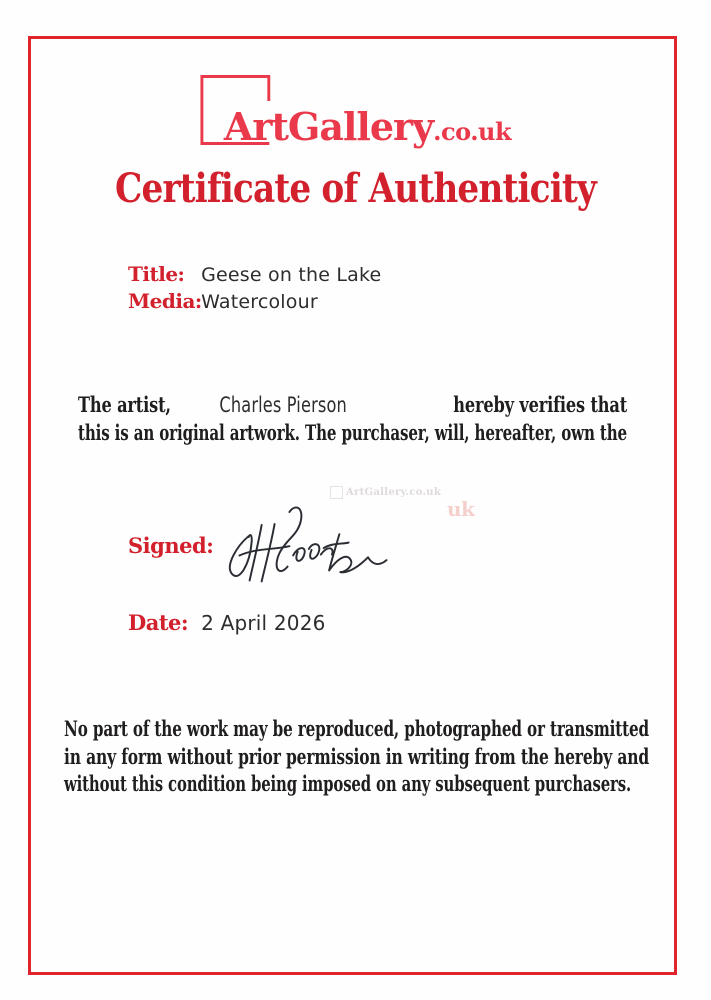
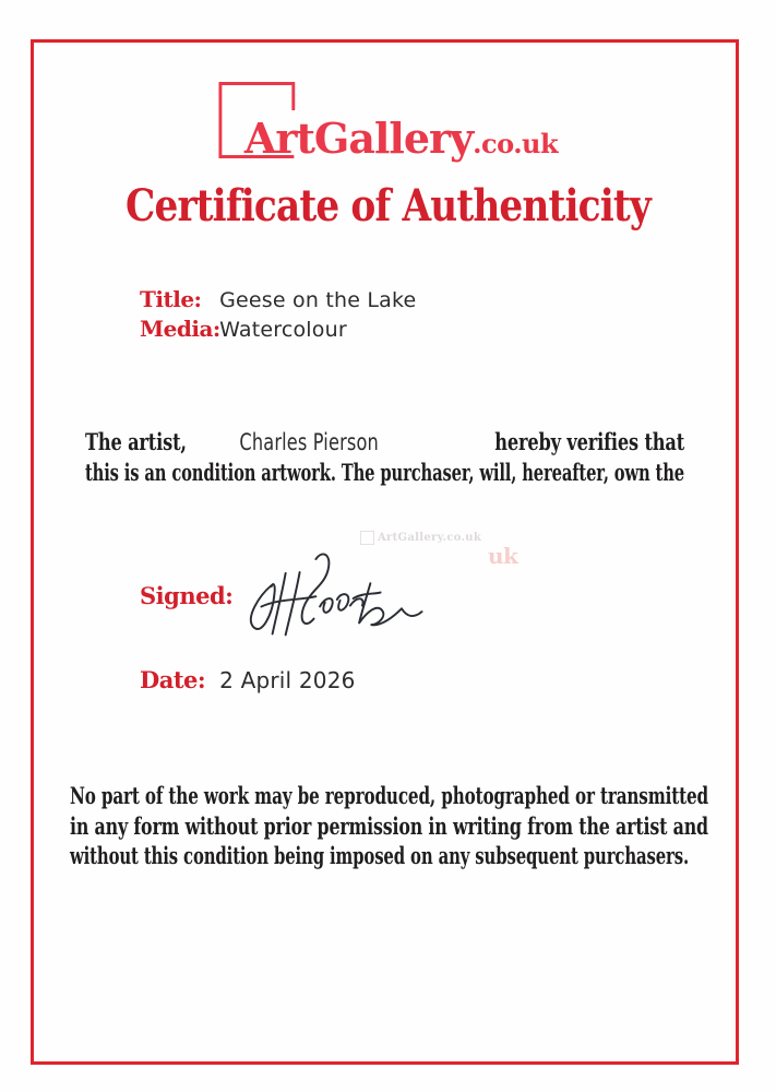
  ArtGallery.co.uk
  Certificate of Authenticity
  Title: Geese on the Lake
  Media Watercolour
  The artist, Charles Pierson hereby verifies that
- this is an original artwork. The purchaser, will, hereafter, own the
+ this is an condition artwork. The purchaser, will, hereafter, own the
  ArtGallery.co.uk
  uk
  Signed:
  Date: 2 April 2026
  No part of the work may be reproduced, photographed or transmitted
- in any form without prior permission in writing from the hereby and
+ in any form without prior permission in writing from the artist and
  without this condition being imposed on any subsequent purchasers.
